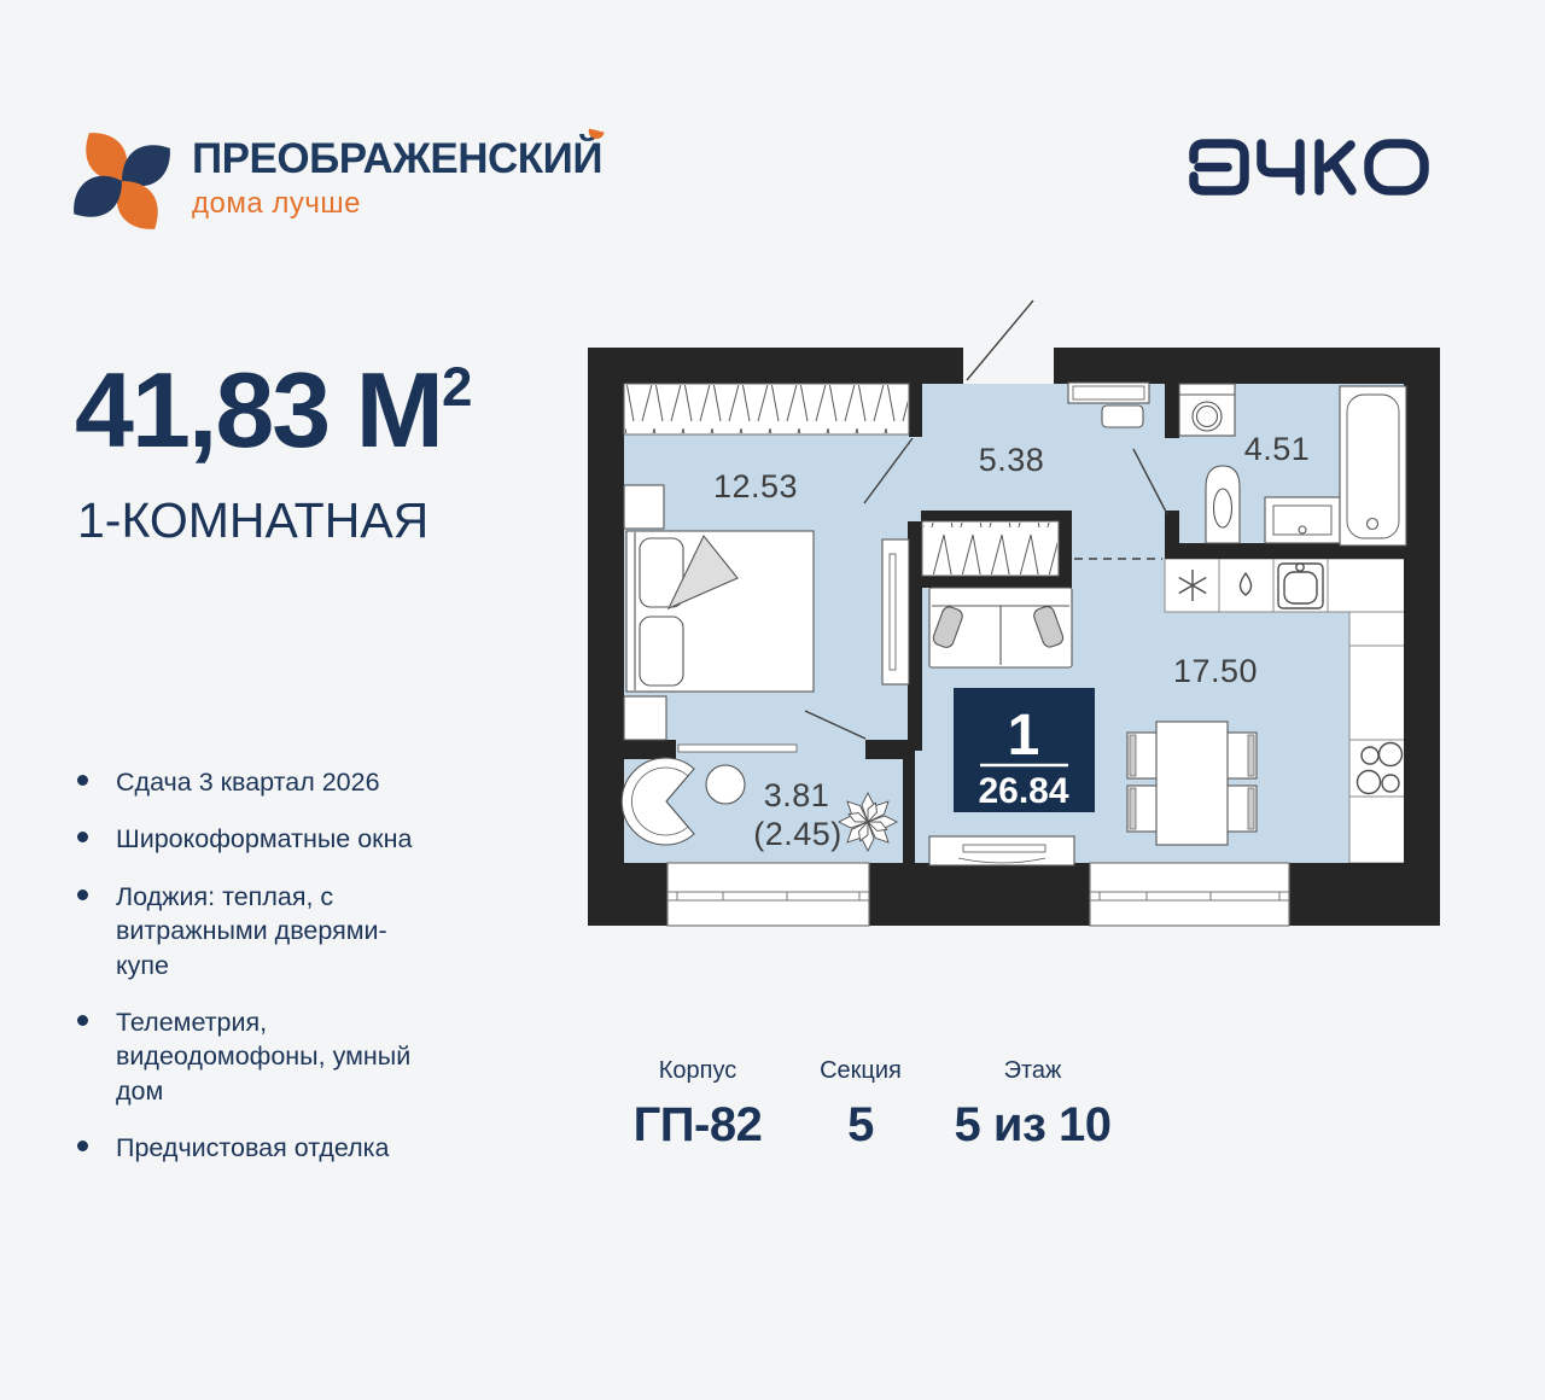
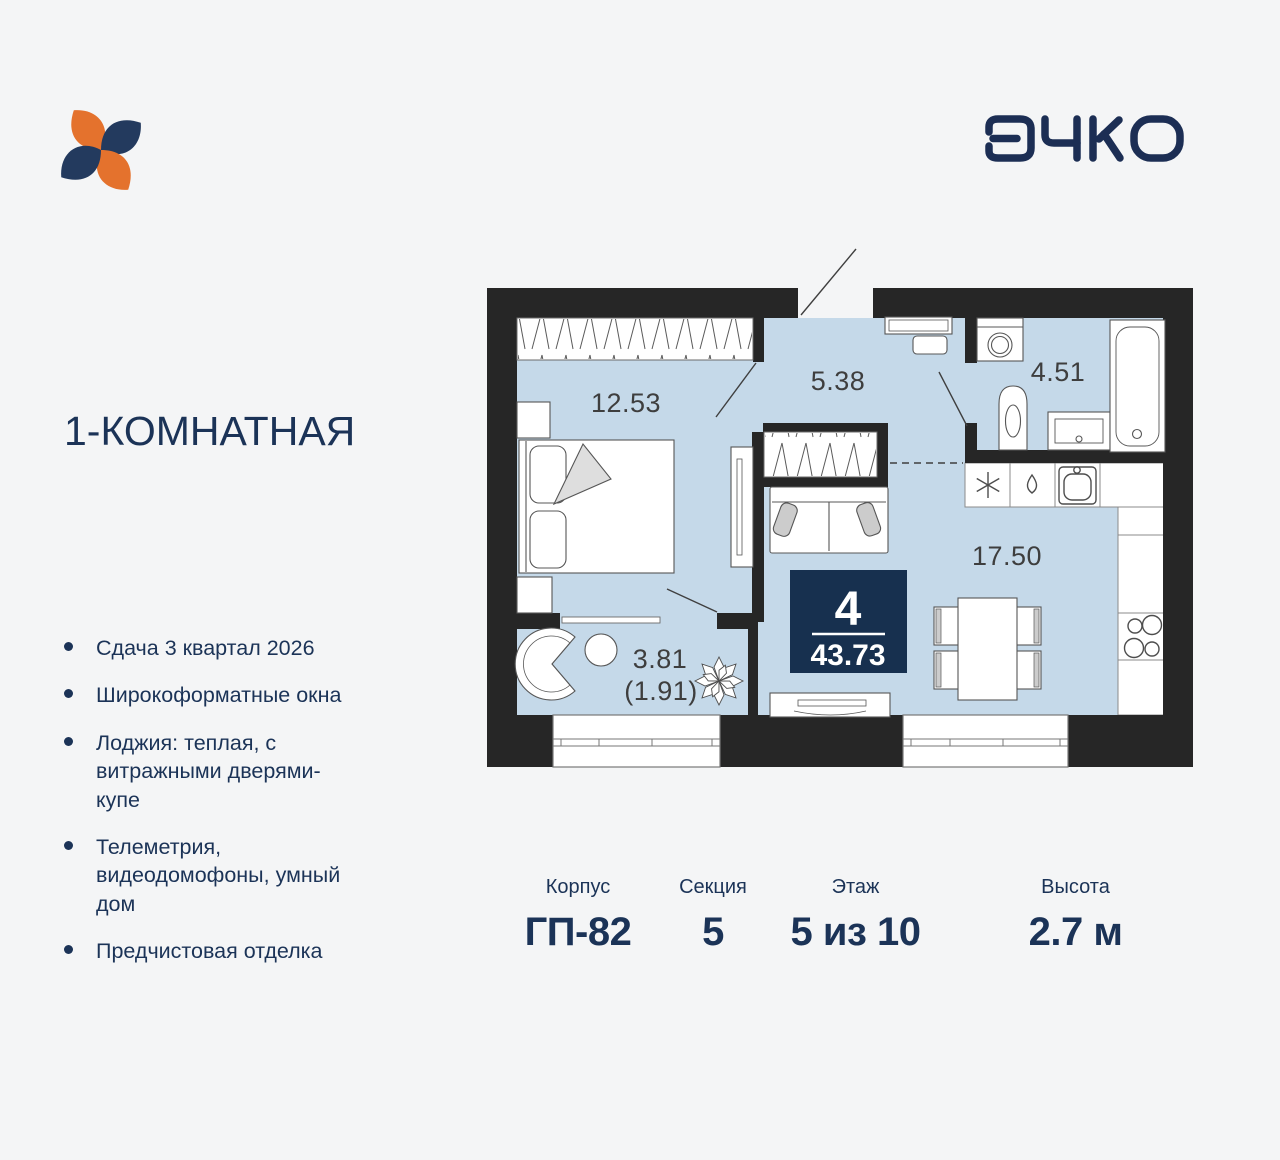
- ПРЕОБРАЖЕНСКИЙ
- дома лучше
- 41,83 М2
  1-КОМНАТНАЯ
  Сдача 3 квартал 2026
  Широкоформатные окна
  Лоджия: теплая, с витражными дверями-купе
  Телеметрия, видеодомофоны, умный дом
  Предчистовая отделка
  12.53
  5.38
  4.51
  17.50
  3.81
- (2.45)
+ (1.91)
- 1
+ 4
- 26.84
+ 43.73
  Корпус
  ГП-82
  Секция
  5
  Этаж
  5 из 10
+ Высота
+ 2.7 м
